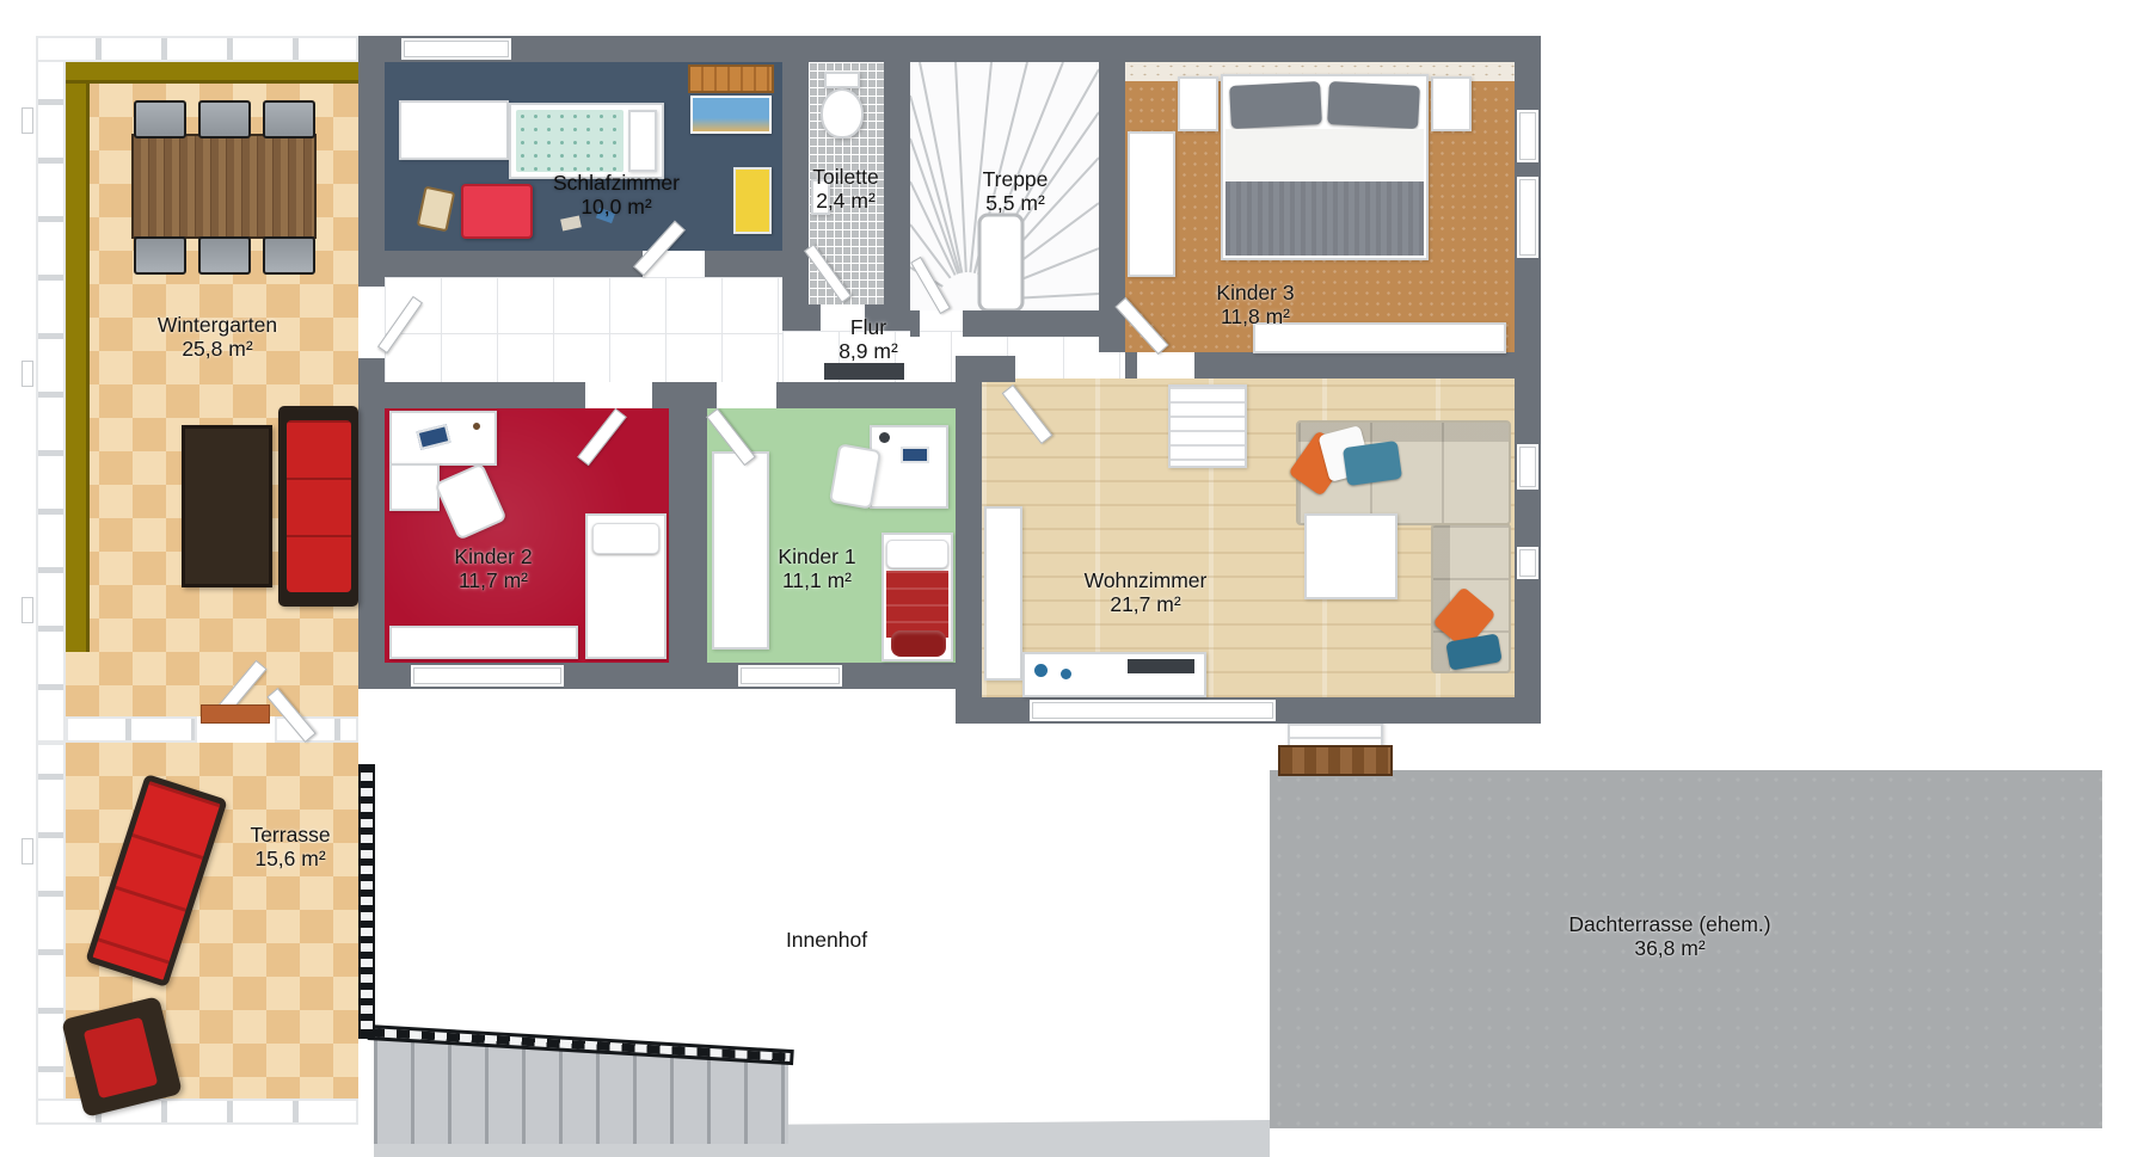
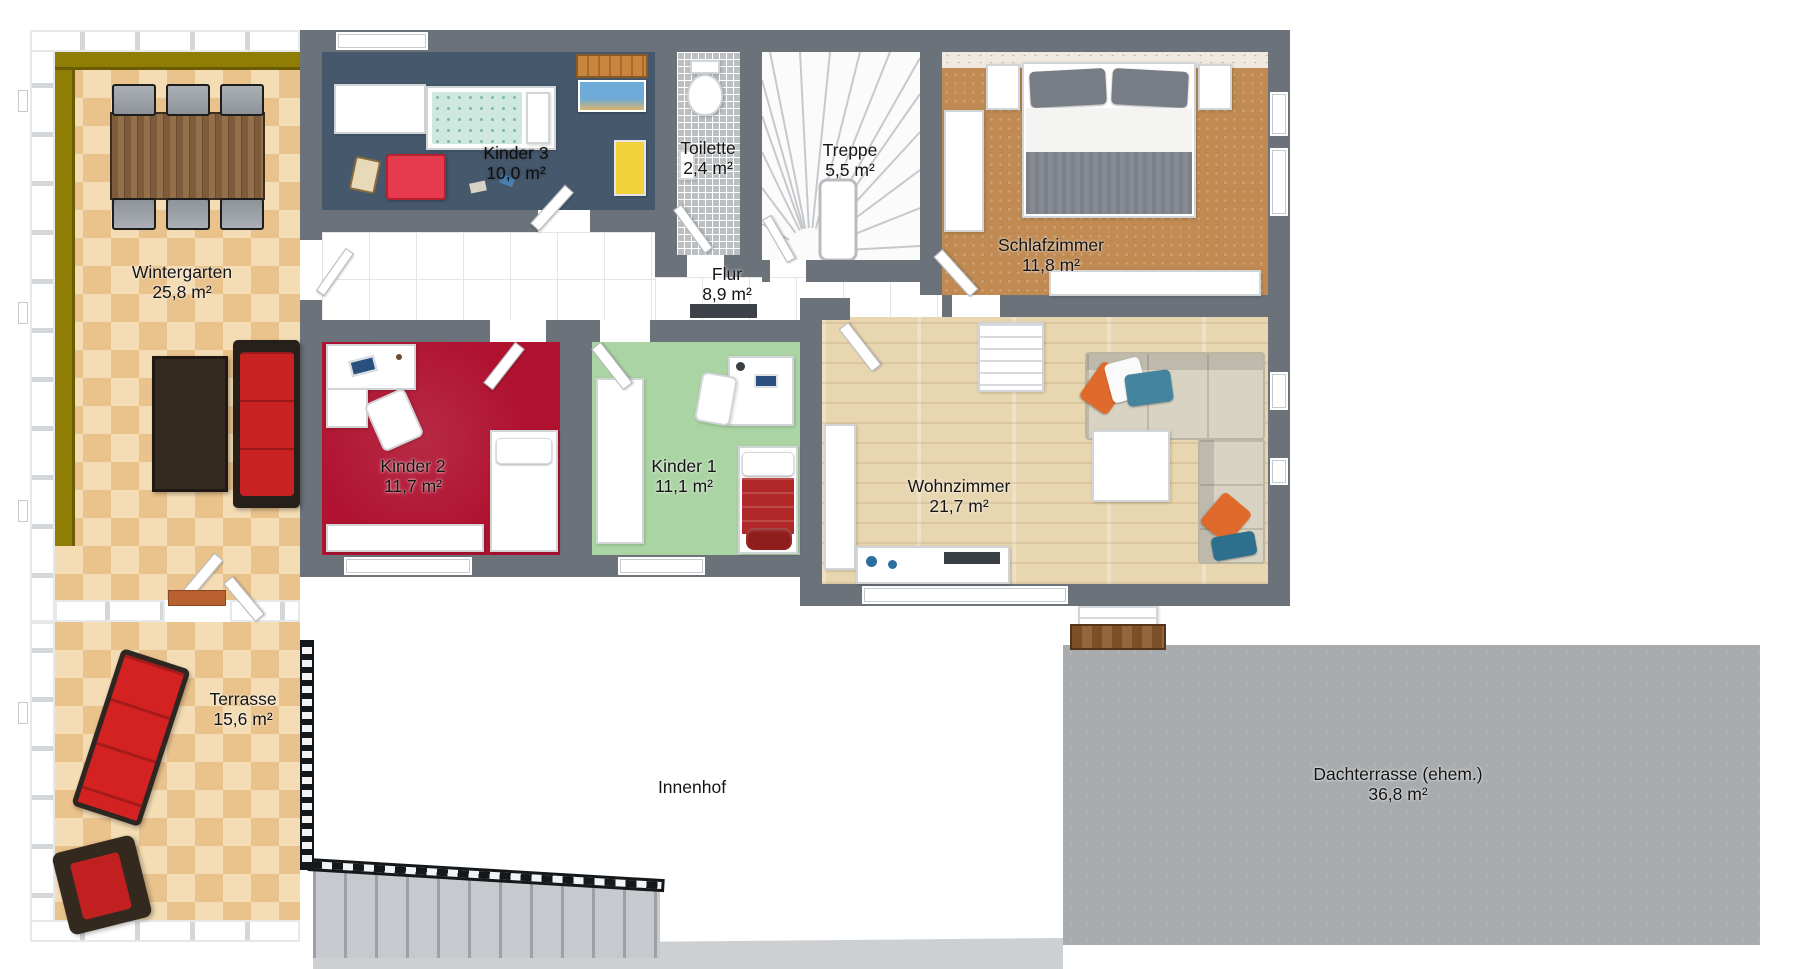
  Wintergarten
  25,8 m²
- Schlafzimmer
+ Kinder 3
  10,0 m²
  Toilette
  2,4 m²
  Treppe
  5,5 m²
- Kinder 3
+ Schlafzimmer
  11,8 m²
  Flur
  8,9 m²
  Kinder 2
  11,7 m²
  Kinder 1
  11,1 m²
  Wohnzimmer
  21,7 m²
  Terrasse
  15,6 m²
  Innenhof
  Dachterrasse (ehem.)
  36,8 m²
